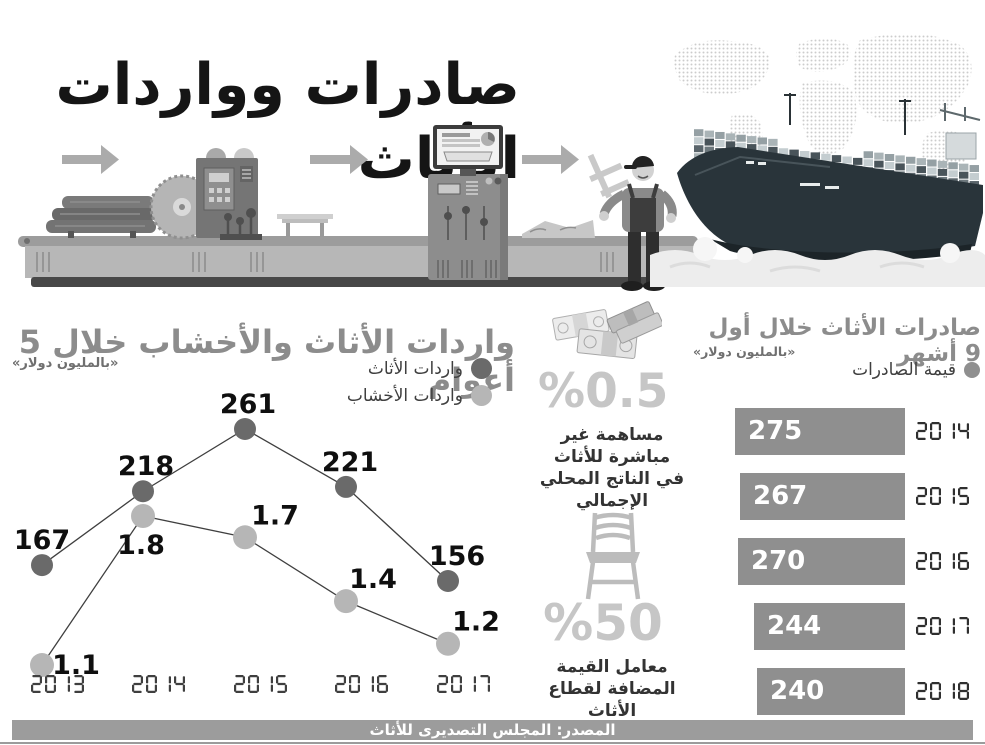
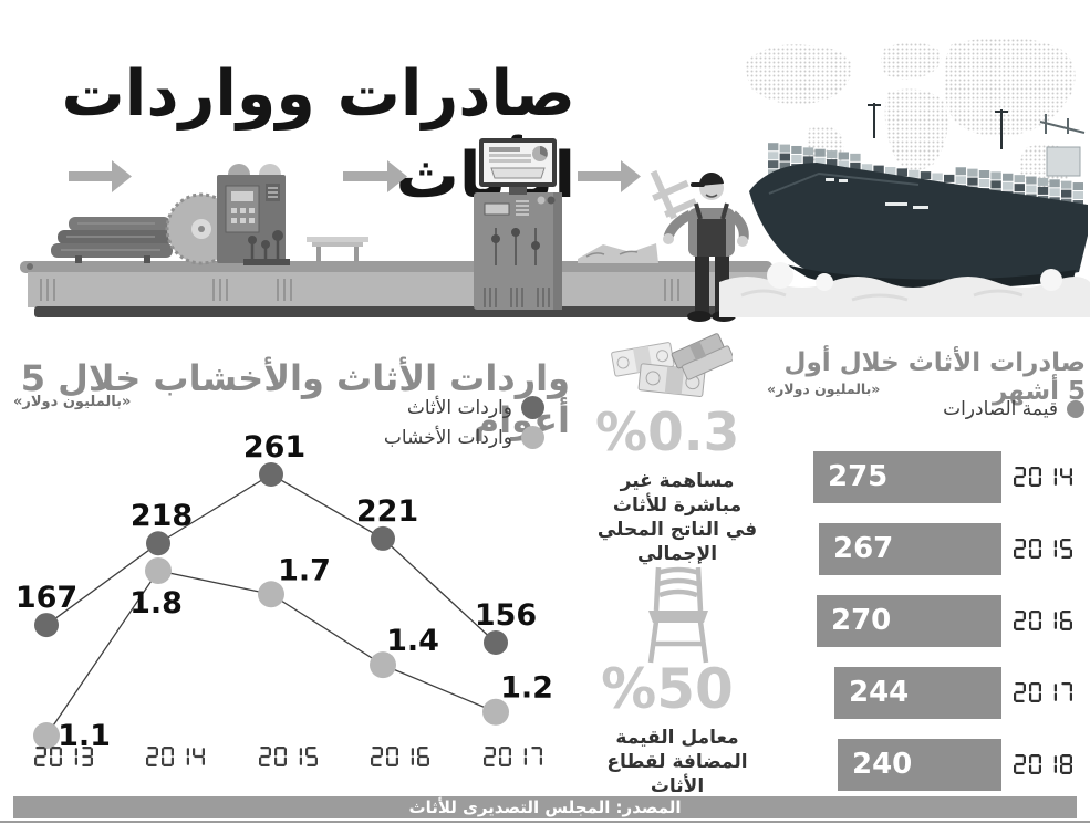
  صادرات وواردات ااث
  واردات الأثاث والأخشاب خلال 5 أعوام
  «بالمليون دولار»
  واردات الأثاث
  واردات الأخشاب
  167
  218
  261
  221
  156
  1.1
  1.8
  1.7
  1.4
  1.2
- %0.5
+ %0.3
  مساهمة غير
  مباشرة للأثاث
  في الناتج المحلي
  الإجمالي
  %50
  معامل القيمة
  المضافة لقطاع
  الأثاث
- صادرات الأثاث خلال أول 9 أشهر
+ صادرات الأثاث خلال أول 5 أشهر
  «بالمليون دولار»
  قيمة الصادرات
  275
  267
  270
  244
  240
  المصدر: المجلس التصديرى للأثاث
